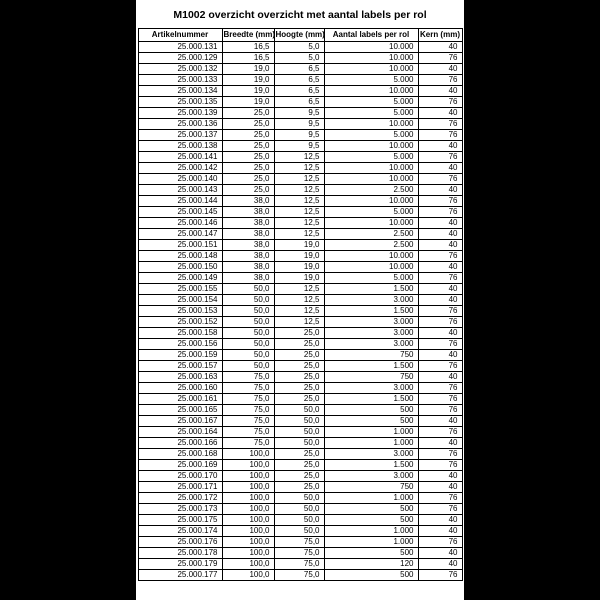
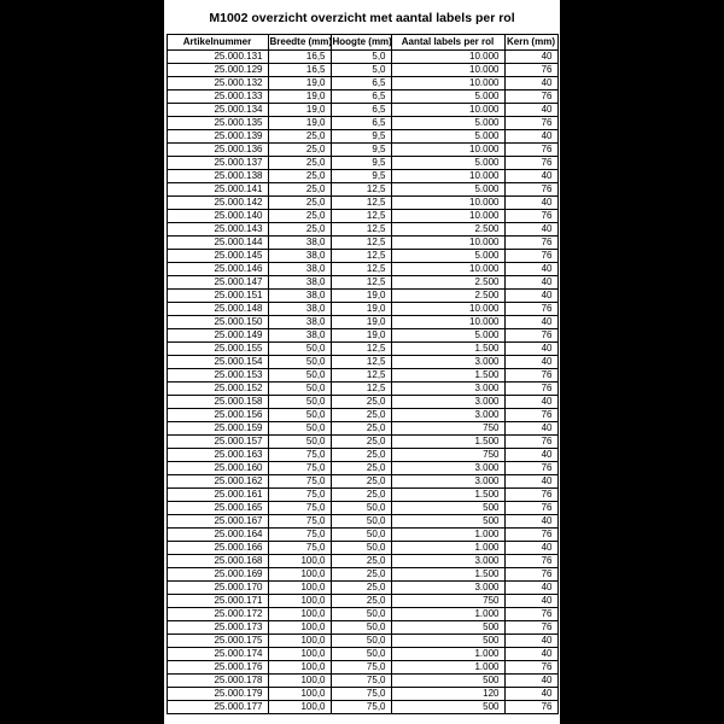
  M1002 overzicht overzicht met aantal labels per rol
  Artikelnummer	Breedte (mm)	Hoogte (mm)	Aantal labels per rol	Kern (mm)
  25.000.131	16,5	5,0	10.000	40
  25.000.129	16,5	5,0	10.000	76
  25.000.132	19,0	6,5	10.000	40
  25.000.133	19,0	6,5	5.000	76
  25.000.134	19,0	6,5	10.000	40
  25.000.135	19,0	6,5	5.000	76
  25.000.139	25,0	9,5	5.000	40
  25.000.136	25,0	9,5	10.000	76
  25.000.137	25,0	9,5	5.000	76
  25.000.138	25,0	9,5	10.000	40
  25.000.141	25,0	12,5	5.000	76
  25.000.142	25,0	12,5	10.000	40
  25.000.140	25,0	12,5	10.000	76
  25.000.143	25,0	12,5	2.500	40
  25.000.144	38,0	12,5	10.000	76
  25.000.145	38,0	12,5	5.000	76
  25.000.146	38,0	12,5	10.000	40
  25.000.147	38,0	12,5	2.500	40
  25.000.151	38,0	19,0	2.500	40
  25.000.148	38,0	19,0	10.000	76
  25.000.150	38,0	19,0	10.000	40
  25.000.149	38,0	19,0	5.000	76
  25.000.155	50,0	12,5	1.500	40
  25.000.154	50,0	12,5	3.000	40
  25.000.153	50,0	12,5	1.500	76
  25.000.152	50,0	12,5	3.000	76
  25.000.158	50,0	25,0	3.000	40
  25.000.156	50,0	25,0	3.000	76
  25.000.159	50,0	25,0	750	40
  25.000.157	50,0	25,0	1.500	76
  25.000.163	75,0	25,0	750	40
  25.000.160	75,0	25,0	3.000	76
+ 25.000.162	75,0	25,0	3.000	40
  25.000.161	75,0	25,0	1.500	76
  25.000.165	75,0	50,0	500	76
  25.000.167	75,0	50,0	500	40
  25.000.164	75,0	50,0	1.000	76
  25.000.166	75,0	50,0	1.000	40
  25.000.168	100,0	25,0	3.000	76
  25.000.169	100,0	25,0	1.500	76
  25.000.170	100,0	25,0	3.000	40
  25.000.171	100,0	25,0	750	40
  25.000.172	100,0	50,0	1.000	76
  25.000.173	100,0	50,0	500	76
  25.000.175	100,0	50,0	500	40
  25.000.174	100,0	50,0	1.000	40
  25.000.176	100,0	75,0	1.000	76
  25.000.178	100,0	75,0	500	40
  25.000.179	100,0	75,0	120	40
  25.000.177	100,0	75,0	500	76
